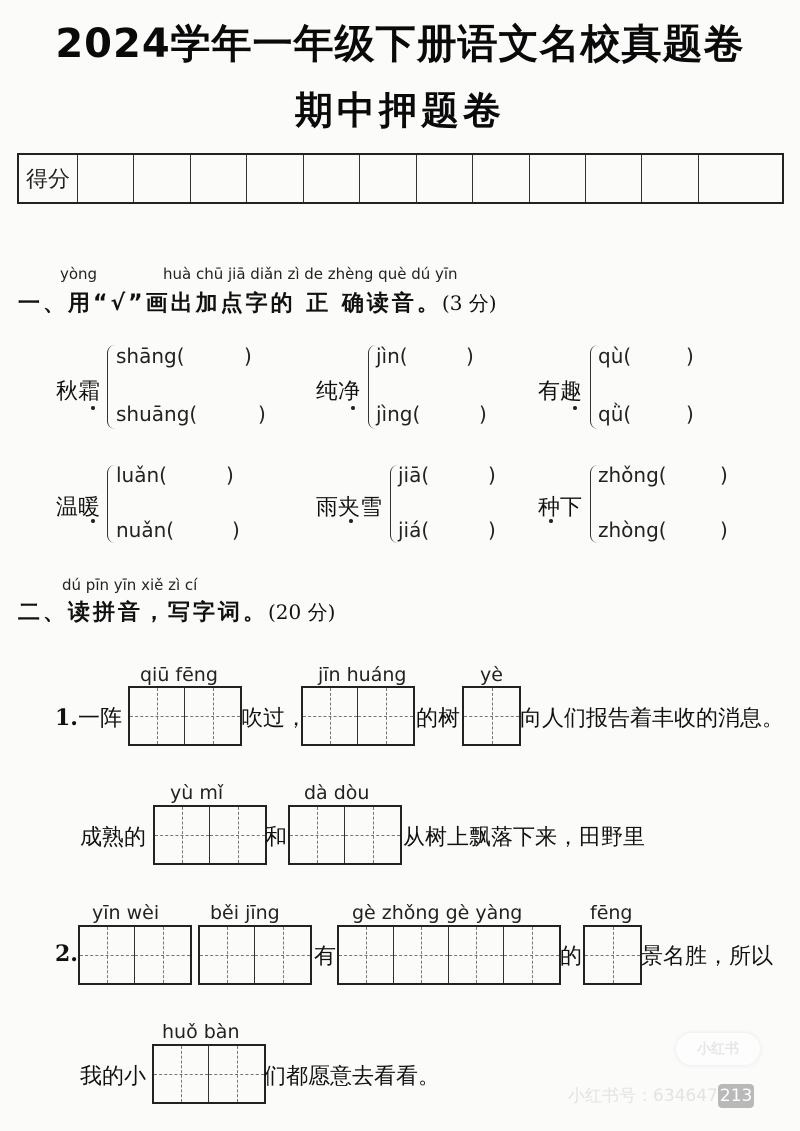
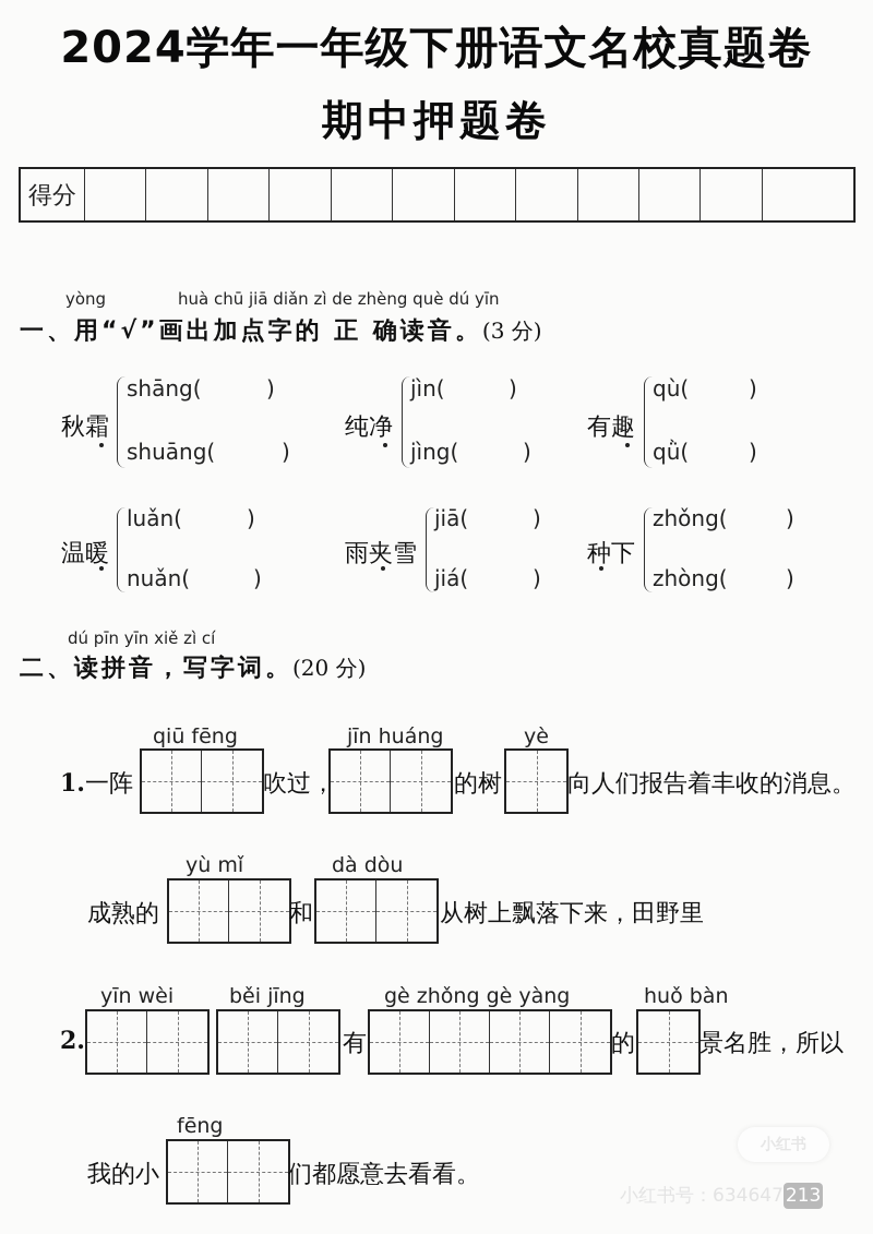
  2024学年一年级下册语文名校真题卷
  期中押题卷
  得分
  yòng
  huà chū jiā diǎn zì de zhèng què dú yīn
  一、用“√”画出加点字的 正 确读音。(3 分)
  秋霜
  shāng(
  )
  shuāng(
  )
  纯净
  jìn(
  )
  jìng(
  )
  有趣
  qù(
  )
  qǜ(
  )
  温暖
  luǎn(
  )
  nuǎn(
  )
  雨夹雪
  jiā(
  )
  jiá(
  )
  种下
  zhǒng(
  )
  zhòng(
  )
  dú pīn yīn xiě zì cí
  二、读拼音，写字词。(20 分)
  1.一阵
  qiū fēng
  吹过，
  jīn huáng
  的树
  yè
  向人们报告着丰收的消息。
  成熟的
  yù mǐ
  和
  dà dòu
  从树上飘落下来，田野里
  2.
  yīn wèi
  běi jīng
  有
  gè zhǒng gè yàng
  的
- fēng
+ huǒ bàn
  景名胜，所以
  我的小
- huǒ bàn
+ fēng
  们都愿意去看看。
  小红书号：634647213
